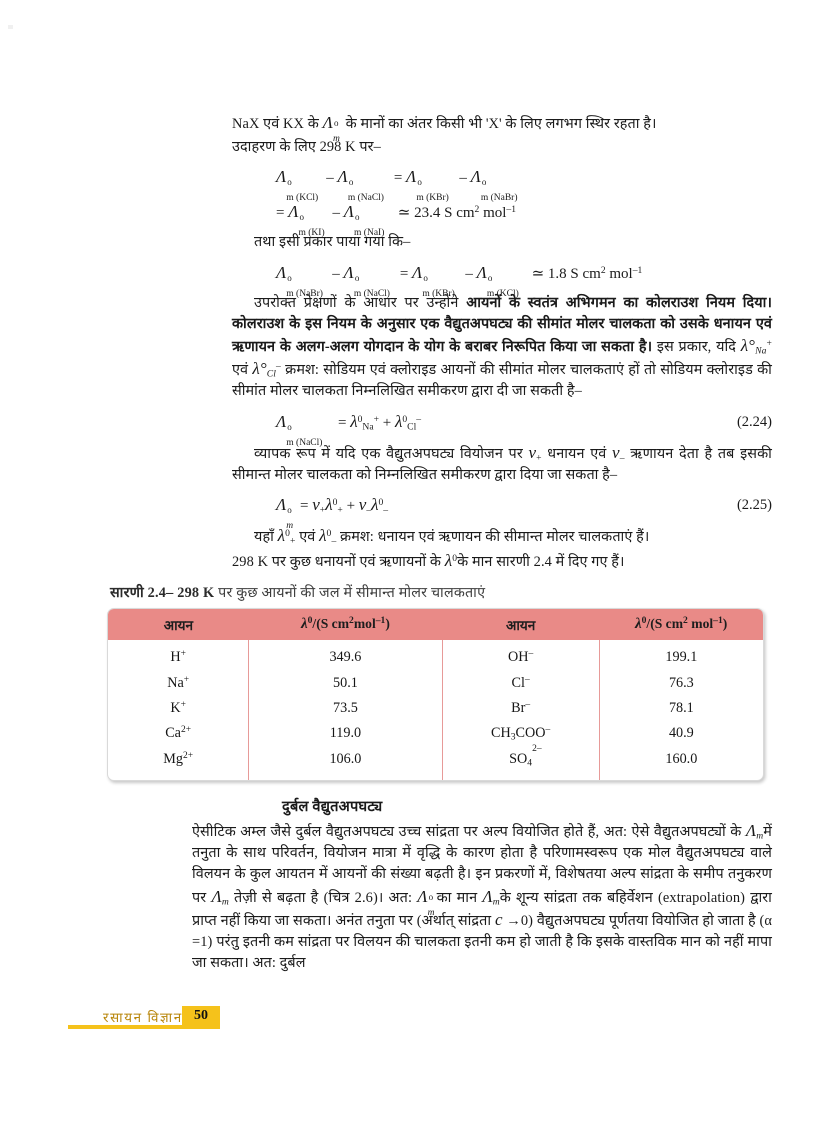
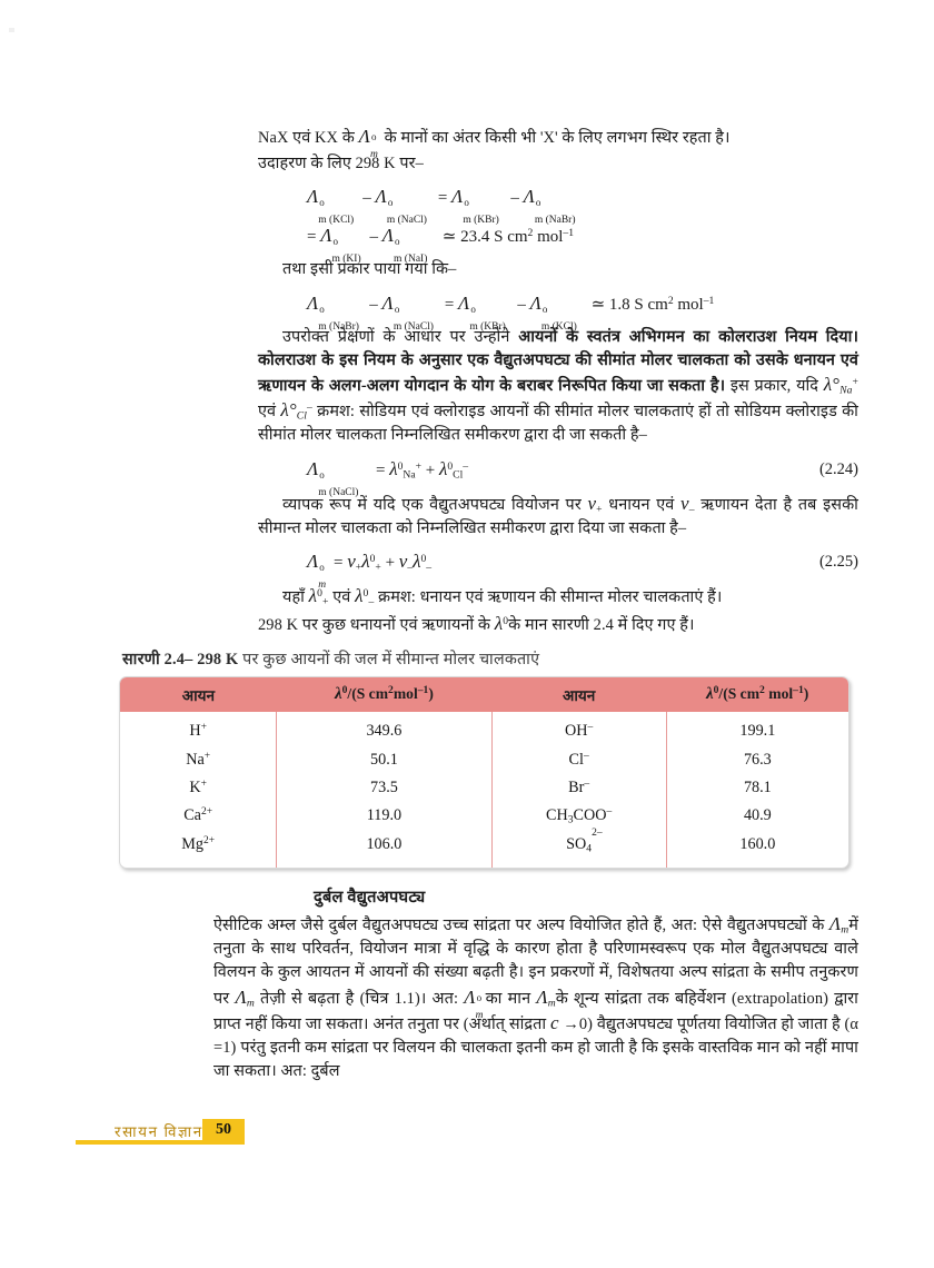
  NaX एवं KX के Λ
  o
  m
  के मानों का अंतर किसी भी 'X' के लिए लगभग स्थिर रहता है।
  उदाहरण के लिए 298 K पर–
  Λ
  o
  m (KCl)
  – Λ
  o
  m (NaCl)
  = Λ
  o
  m (KBr)
  – Λ
  o
  m (NaBr)
  = Λ
  o
  m (KI)
  – Λ
  o
  m (NaI)
  ≃ 23.4 S cm2 mol–1
  तथा इसी प्रकार पाया गया कि–
  Λ
  o
  m (NaBr)
  – Λ
  o
  m (NaCl)
  = Λ
  o
  m (KBr)
  – Λ
  o
  m (KCl)
  ≃ 1.8 S cm2 mol–1
  उपरोक्त प्रेक्षणों के आधार पर उन्होंने आयनों के स्वतंत्र अभिगमन का कोलराउश नियम दिया। कोलराउश के इस नियम के अनुसार एक वैद्युतअपघट्य की सीमांत मोलर चालकता को उसके धनायन एवं ऋणायन के अलग-अलग योगदान के योग के बराबर निरूपित किया जा सकता है। इस प्रकार, यदि λ°Na+ एवं λ°Cl– क्रमश: सोडियम एवं क्लोराइड आयनों की सीमांत मोलर चालकताएं हों तो सोडियम क्लोराइड की सीमांत मोलर चालकता निम्नलिखित समीकरण द्वारा दी जा सकती है–
  Λ
  o
  m (NaCl)
  = λ0Na+ + λ0Cl–
  (2.24)
  व्यापक रूप में यदि एक वैद्युतअपघट्य वियोजन पर ν+ धनायन एवं ν– ऋणायन देता है तब इसकी सीमान्त मोलर चालकता को निम्नलिखित समीकरण द्वारा दिया जा सकता है–
  Λ
  o
  m
  = ν+λ0+ + ν–λ0–
  (2.25)
  यहाँ λ0+ एवं λ0– क्रमश: धनायन एवं ऋणायन की सीमान्त मोलर चालकताएं हैं।
  298 K पर कुछ धनायनों एवं ऋणायनों के λ0के मान सारणी 2.4 में दिए गए हैं।
  सारणी 2.4– 298 K पर कुछ आयनों की जल में सीमान्त मोलर चालकताएं
  आयन	λ0/(S cm2mol–1)	आयन	λ0/(S cm2 mol–1)
  H+	349.6	OH–	199.1
  Na+	50.1	Cl–	76.3
  K+	73.5	Br–	78.1
  Ca2+	119.0	CH3COO–	40.9
  Mg2+	106.0	SO42–	160.0
  दुर्बल वैद्युतअपघट्य
- ऐसीटिक अम्ल जैसे दुर्बल वैद्युतअपघट्य उच्च सांद्रता पर अल्प वियोजित होते हैं, अत: ऐसे वैद्युतअपघट्यों के Λmमें तनुता के साथ परिवर्तन, वियोजन मात्रा में वृद्धि के कारण होता है परिणामस्वरूप एक मोल वैद्युतअपघट्य वाले विलयन के कुल आयतन में आयनों की संख्या बढ़ती है। इन प्रकरणों में, विशेषतया अल्प सांद्रता के समीप तनुकरण पर Λm तेज़ी से बढ़ता है (चित्र 2.6)। अत: Λ
+ ऐसीटिक अम्ल जैसे दुर्बल वैद्युतअपघट्य उच्च सांद्रता पर अल्प वियोजित होते हैं, अत: ऐसे वैद्युतअपघट्यों के Λmमें तनुता के साथ परिवर्तन, वियोजन मात्रा में वृद्धि के कारण होता है परिणामस्वरूप एक मोल वैद्युतअपघट्य वाले विलयन के कुल आयतन में आयनों की संख्या बढ़ती है। इन प्रकरणों में, विशेषतया अल्प सांद्रता के समीप तनुकरण पर Λm तेज़ी से बढ़ता है (चित्र 1.1)। अत: Λ
  o
  m
  का मान Λmके शून्य सांद्रता तक बहिर्वेशन (extrapolation) द्वारा प्राप्त नहीं किया जा सकता। अनंत तनुता पर (अर्थात् सांद्रता c →0) वैद्युतअपघट्य पूर्णतया वियोजित हो जाता है (α =1) परंतु इतनी कम सांद्रता पर विलयन की चालकता इतनी कम हो जाती है कि इसके वास्तविक मान को नहीं मापा जा सकता। अत: दुर्बल
  रसायन विज्ञान
  50
